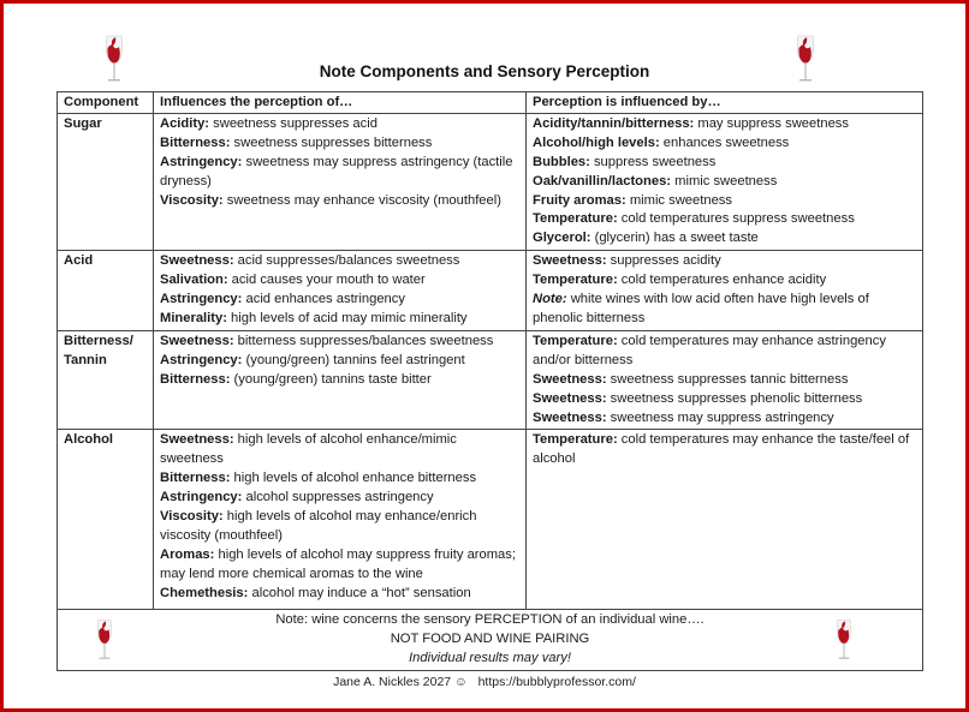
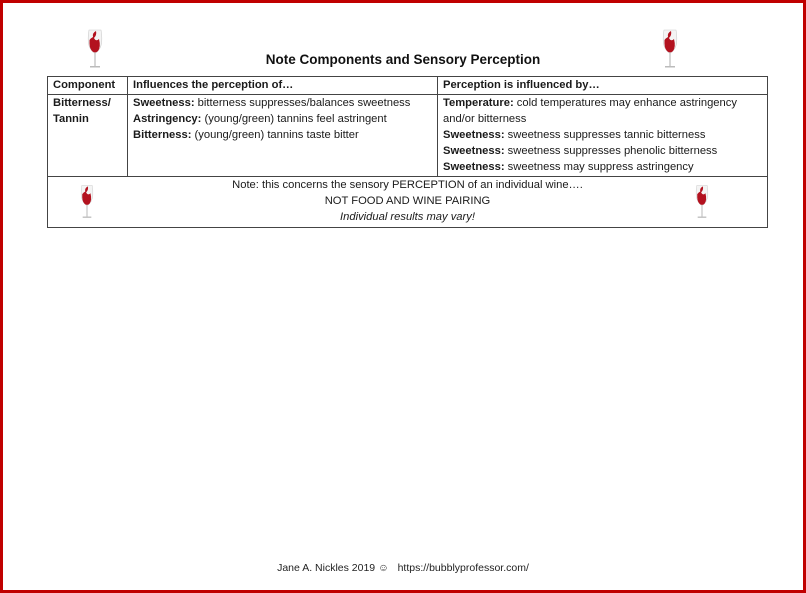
  Note Components and Sensory Perception
  Component	Influences the perception of…	Perception is influenced by…
- Sugar	Acidity: sweetness suppresses acidBitterness: sweetness suppresses bitternessAstringency: sweetness may suppress astringency (tactile dryness)Viscosity: sweetness may enhance viscosity (mouthfeel)	Acidity/tannin/bitterness: may suppress sweetnessAlcohol/high levels: enhances sweetnessBubbles: suppress sweetnessOak/vanillin/lactones: mimic sweetnessFruity aromas: mimic sweetnessTemperature: cold temperatures suppress sweetnessGlycerol: (glycerin) has a sweet taste
- Acid	Sweetness: acid suppresses/balances sweetnessSalivation: acid causes your mouth to waterAstringency: acid enhances astringencyMinerality: high levels of acid may mimic minerality	Sweetness: suppresses acidityTemperature: cold temperatures enhance acidityNote: white wines with low acid often have high levels of phenolic bitterness
  Bitterness/ Tannin	Sweetness: bitterness suppresses/balances sweetnessAstringency: (young/green) tannins feel astringentBitterness: (young/green) tannins taste bitter	Temperature: cold temperatures may enhance astringency and/or bitternessSweetness: sweetness suppresses tannic bitternessSweetness: sweetness suppresses phenolic bitternessSweetness: sweetness may suppress astringency
- Alcohol	Sweetness: high levels of alcohol enhance/mimic sweetnessBitterness: high levels of alcohol enhance bitternessAstringency: alcohol suppresses astringencyViscosity: high levels of alcohol may enhance/enrich viscosity (mouthfeel)Aromas: high levels of alcohol may suppress fruity aromas; may lend more chemical aromas to the wineChemethesis: alcohol may induce a “hot” sensation	Temperature: cold temperatures may enhance the taste/feel of alcohol
- Note: wine concerns the sensory PERCEPTION of an individual wine…. NOT FOOD AND WINE PAIRING Individual results may vary!
+ Note: this concerns the sensory PERCEPTION of an individual wine…. NOT FOOD AND WINE PAIRING Individual results may vary!
- Jane A. Nickles 2027 ☺ https://bubblyprofessor.com/
+ Jane A. Nickles 2019 ☺ https://bubblyprofessor.com/
